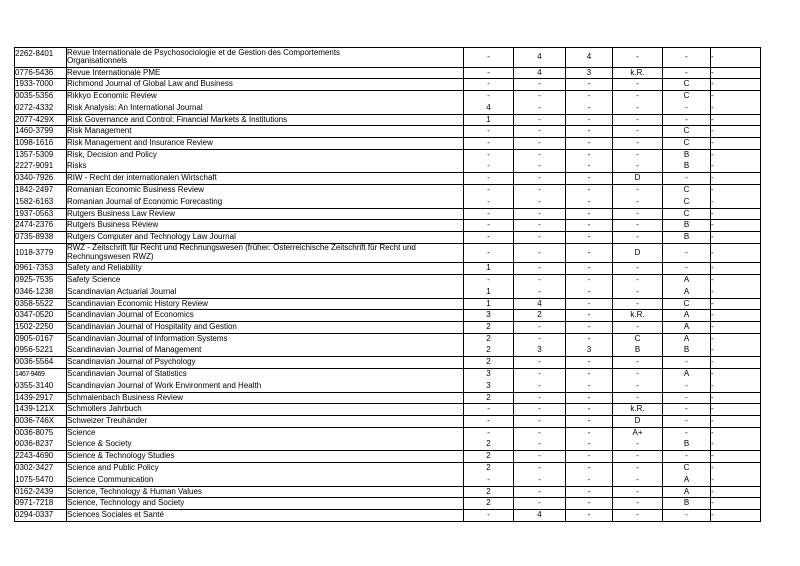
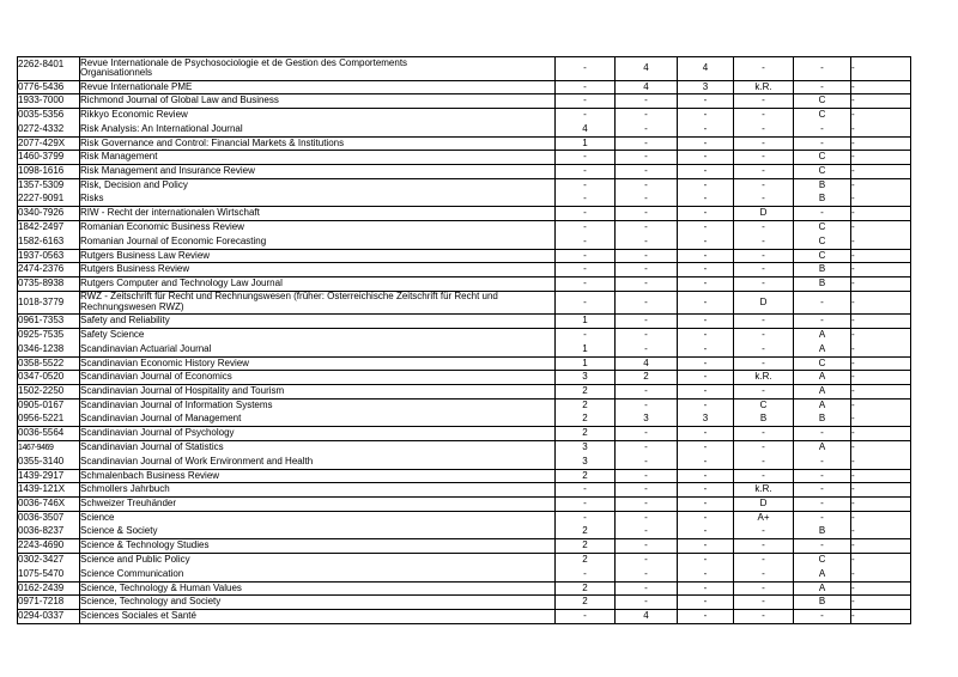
  2262-8401	Revue Internationale de Psychosociologie et de Gestion des ComportementsOrganisationnels	-	4	4	-	-	-
  0776-5436	Revue Internationale PME	-	4	3	k.R.	-	-
  1933-7000	Richmond Journal of Global Law and Business	-	-	-	-	C	-
  0035-5356	Rikkyo Economic Review	-	-	-	-	C	-
  0272-4332	Risk Analysis: An International Journal	4	-	-	-	-	-
  2077-429X	Risk Governance and Control: Financial Markets & Institutions	1	-	-	-	-	-
  1460-3799	Risk Management	-	-	-	-	C	-
  1098-1616	Risk Management and Insurance Review	-	-	-	-	C	-
  1357-5309	Risk, Decision and Policy	-	-	-	-	B	-
  2227-9091	Risks	-	-	-	-	B	-
  0340-7926	RIW - Recht der internationalen Wirtschaft	-	-	-	D	-	-
  1842-2497	Romanian Economic Business Review	-	-	-	-	C	-
  1582-6163	Romanian Journal of Economic Forecasting	-	-	-	-	C	-
  1937-0563	Rutgers Business Law Review	-	-	-	-	C	-
  2474-2376	Rutgers Business Review	-	-	-	-	B	-
  0735-8938	Rutgers Computer and Technology Law Journal	-	-	-	-	B	-
  1018-3779	RWZ - Zeitschrift für Recht und Rechnungswesen (früher: Österreichische Zeitschrift für Recht undRechnungswesen RWZ)	-	-	-	D	-	-
  0961-7353	Safety and Reliability	1	-	-	-	-	-
  0925-7535	Safety Science	-	-	-	-	A	-
  0346-1238	Scandinavian Actuarial Journal	1	-	-	-	A	-
  0358-5522	Scandinavian Economic History Review	1	4	-	-	C	-
  0347-0520	Scandinavian Journal of Economics	3	2	-	k.R.	A	-
- 1502-2250	Scandinavian Journal of Hospitality and Gestion	2	-	-	-	A	-
+ 1502-2250	Scandinavian Journal of Hospitality and Tourism	2	-	-	-	A	-
  0905-0167	Scandinavian Journal of Information Systems	2	-	-	C	A	-
  0956-5221	Scandinavian Journal of Management	2	3	3	B	B	-
  0036-5564	Scandinavian Journal of Psychology	2	-	-	-	-	-
  	Scandinavian Journal of Statistics	3	-	-	-	A	-
  0355-3140	Scandinavian Journal of Work Environment and Health	3	-	-	-	-	-
  1439-2917	Schmalenbach Business Review	2	-	-	-	-	-
  1439-121X	Schmollers Jahrbuch	-	-	-	k.R.	-	-
  0036-746X	Schweizer Treuhänder	-	-	-	D	-	-
- 0036-8075	Science	-	-	-	A+	-	-
+ 0036-3507	Science	-	-	-	A+	-	-
  0036-8237	Science & Society	2	-	-	-	B	-
  2243-4690	Science & Technology Studies	2	-	-	-	-	-
  0302-3427	Science and Public Policy	2	-	-	-	C	-
  1075-5470	Science Communication	-	-	-	-	A	-
  0162-2439	Science, Technology & Human Values	2	-	-	-	A	-
  0971-7218	Science, Technology and Society	2	-	-	-	B	-
  0294-0337	Sciences Sociales et Santé	-	4	-	-	-	-
